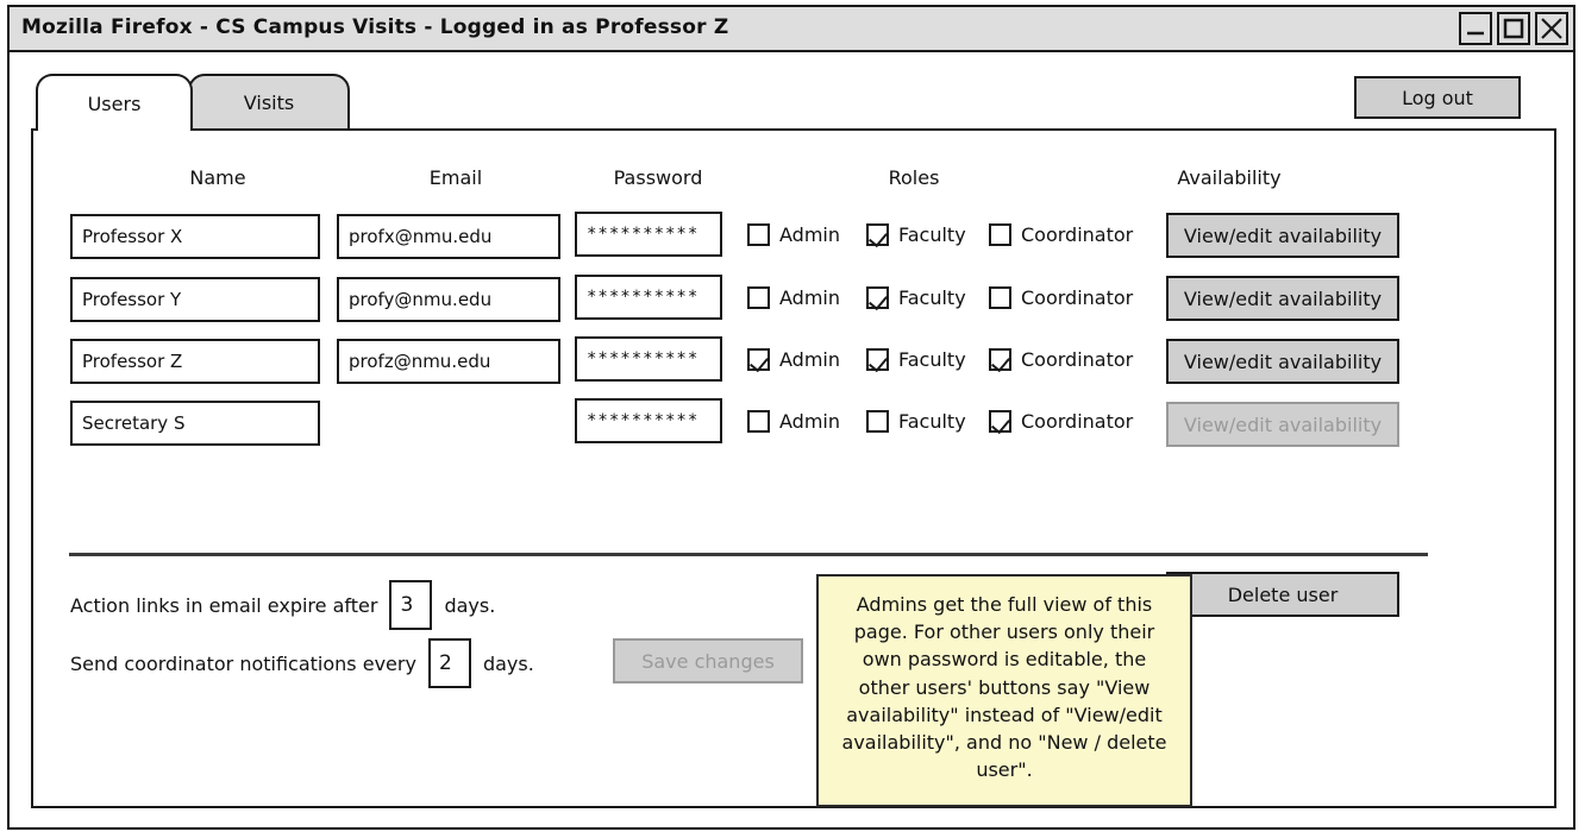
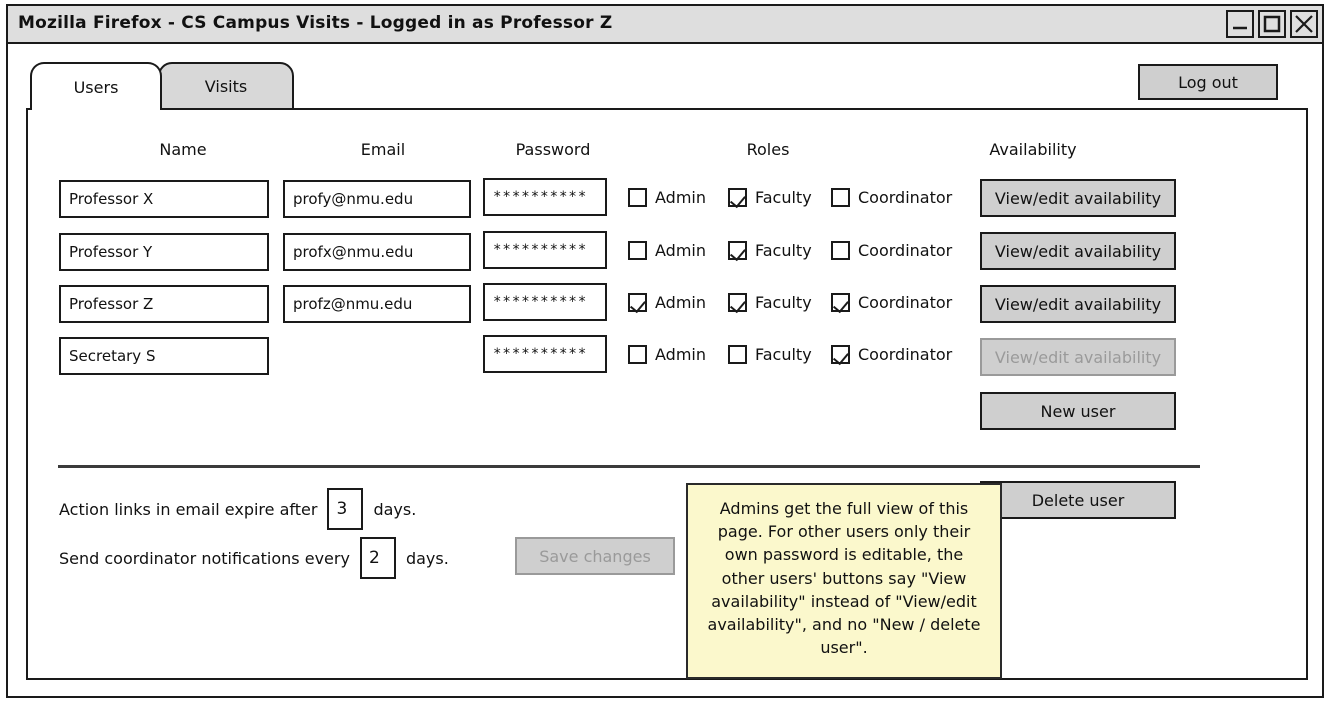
  Mozilla Firefox - CS Campus Visits - Logged in as Professor Z
  Visits
  Users
  Log out
  Name
  Email
  Password
  Roles
  Availability
  Professor X
- profx@nmu.edu
+ profy@nmu.edu
  **********
  Admin
  Faculty
  Coordinator
  View/edit availability
  Professor Y
- profy@nmu.edu
+ profx@nmu.edu
  **********
  Admin
  Faculty
  Coordinator
  View/edit availability
  Professor Z
  profz@nmu.edu
  **********
  Admin
  Faculty
  Coordinator
  View/edit availability
  Secretary S
  **********
  Admin
  Faculty
  Coordinator
  View/edit availability
+ New user
  Delete user
  Action links in email expire after
  3
  days.
  Send coordinator notifications every
  2
  days.
  Save changes
  Admins get the full view of this page. For other users only their own password is editable, the other users' buttons say "View availability" instead of "View/edit availability", and no "New / delete user".
